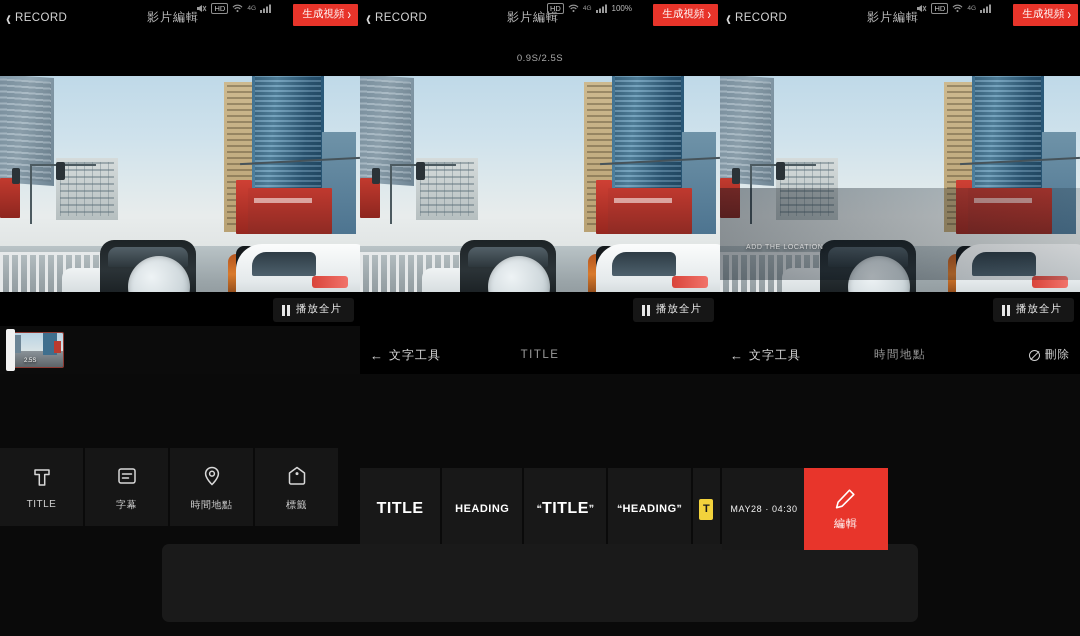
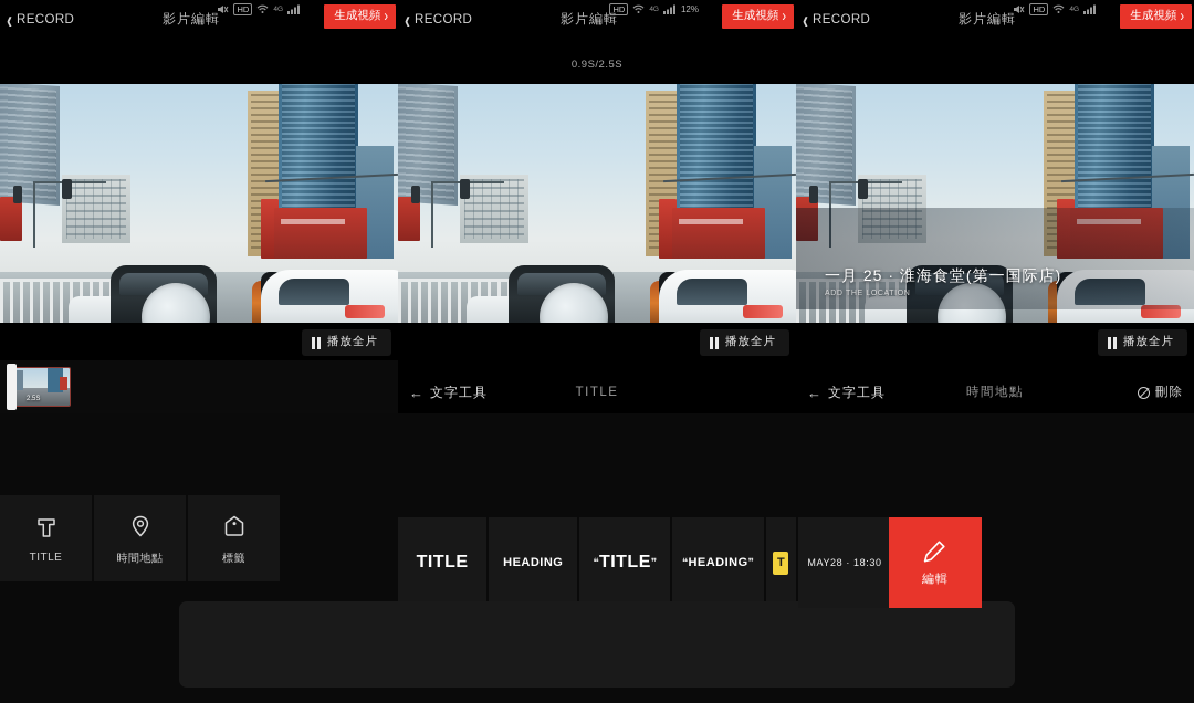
  ‹
  RECORD
  影片編輯
  HD
  生成視頻
  ›
  播放全片
  TITLE
- 字幕
  時間地點
  標籤
  ‹
  RECORD
  影片編輯
  HD
- 100%
+ 12%
  生成視頻
  ›
  0.9S/2.5S
  播放全片
  ←
  文字工具
  TITLE
  TITLE
  HEADING
  ❝
  TITLE
  ❞
  ❝
  HEADING
  ❞
  T
  ‹
  RECORD
  影片編輯
  HD
  生成視頻
  ›
+ 一月 25 · 淮海食堂(第一国际店)
  播放全片
  ←
  文字工具
  時間地點
  刪除
- MAY28 · 04:30
+ MAY28 · 18:30
  編輯
